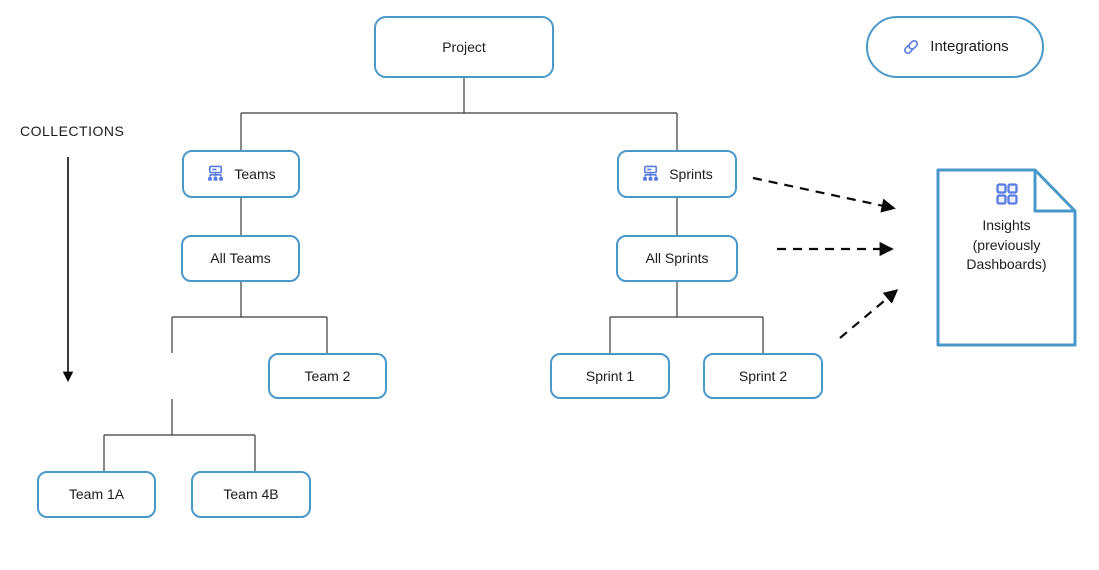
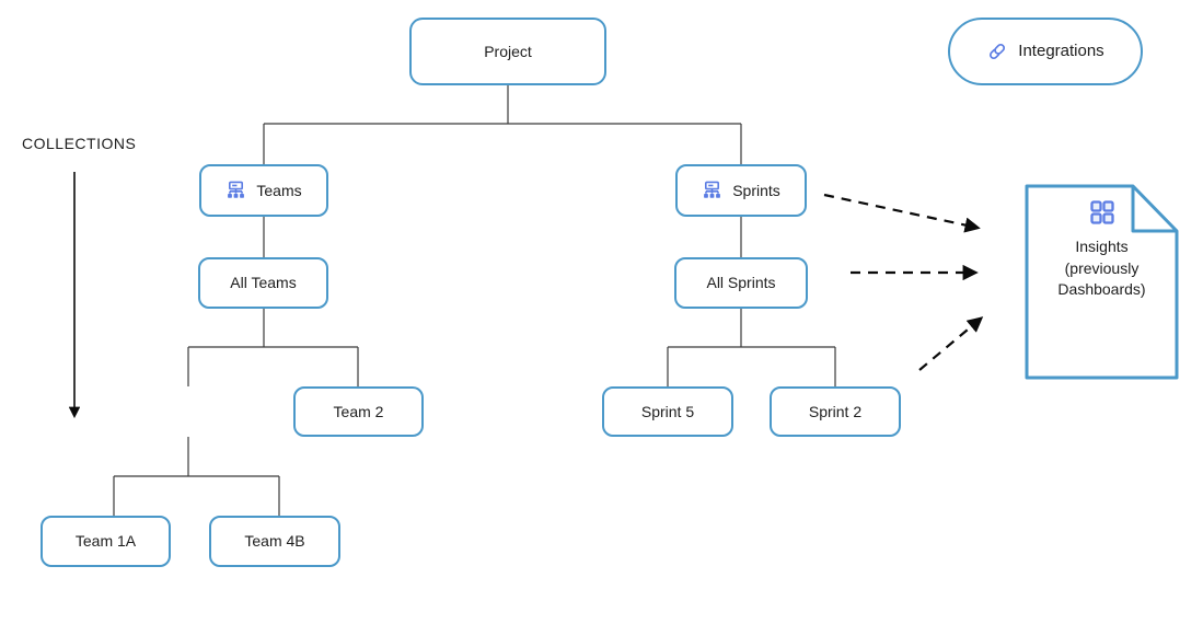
  COLLECTIONS
  Project
  Integrations
  Teams
  Sprints
  All Teams
  All Sprints
  Team 2
- Sprint 1
+ Sprint 5
  Sprint 2
  Team 1A
  Team 4B
  Insights
  (previously
  Dashboards)
